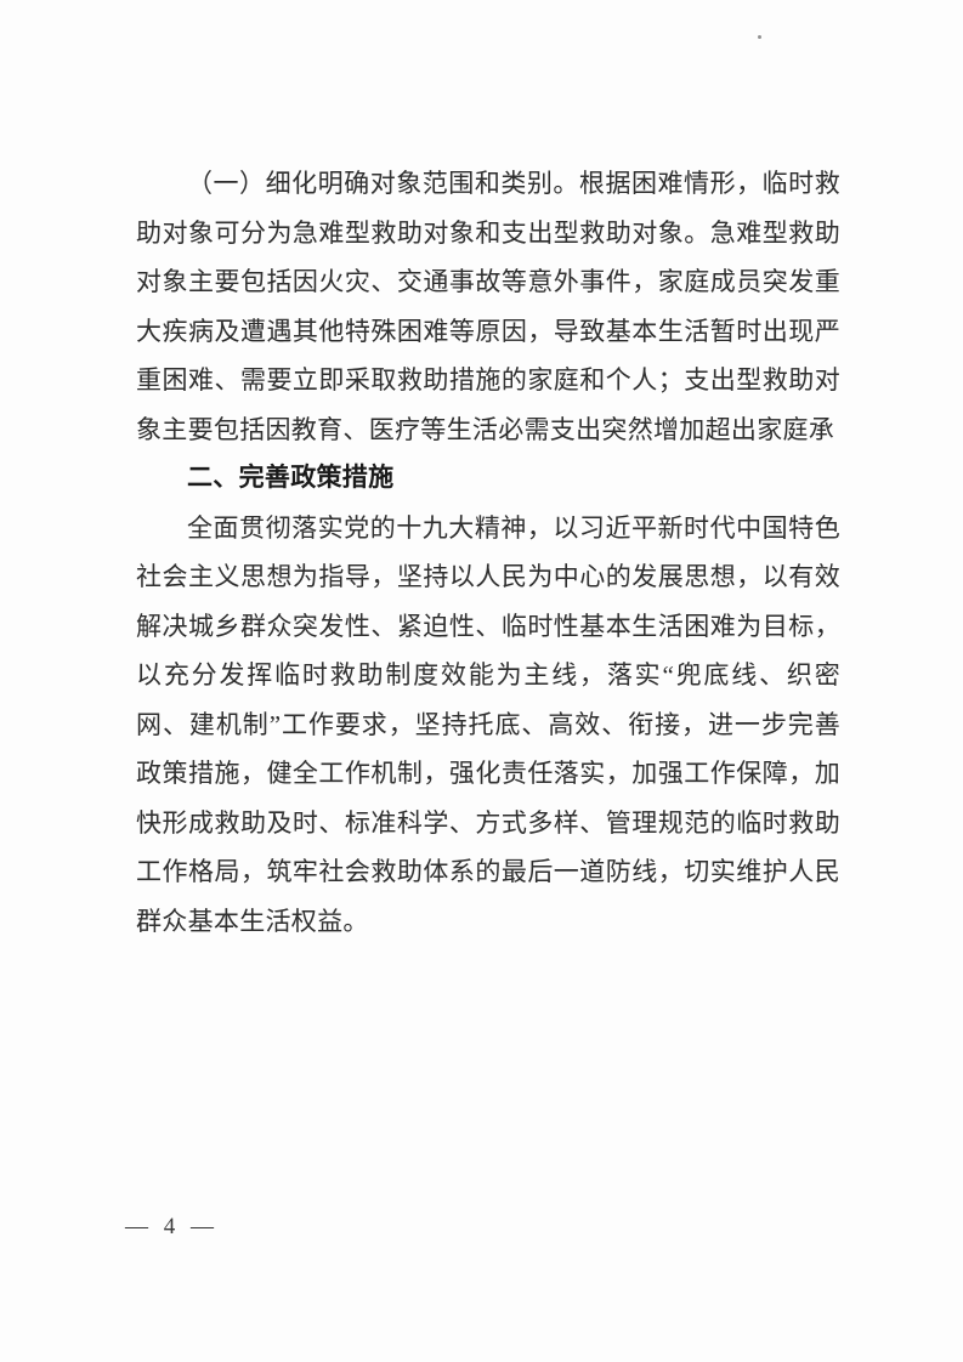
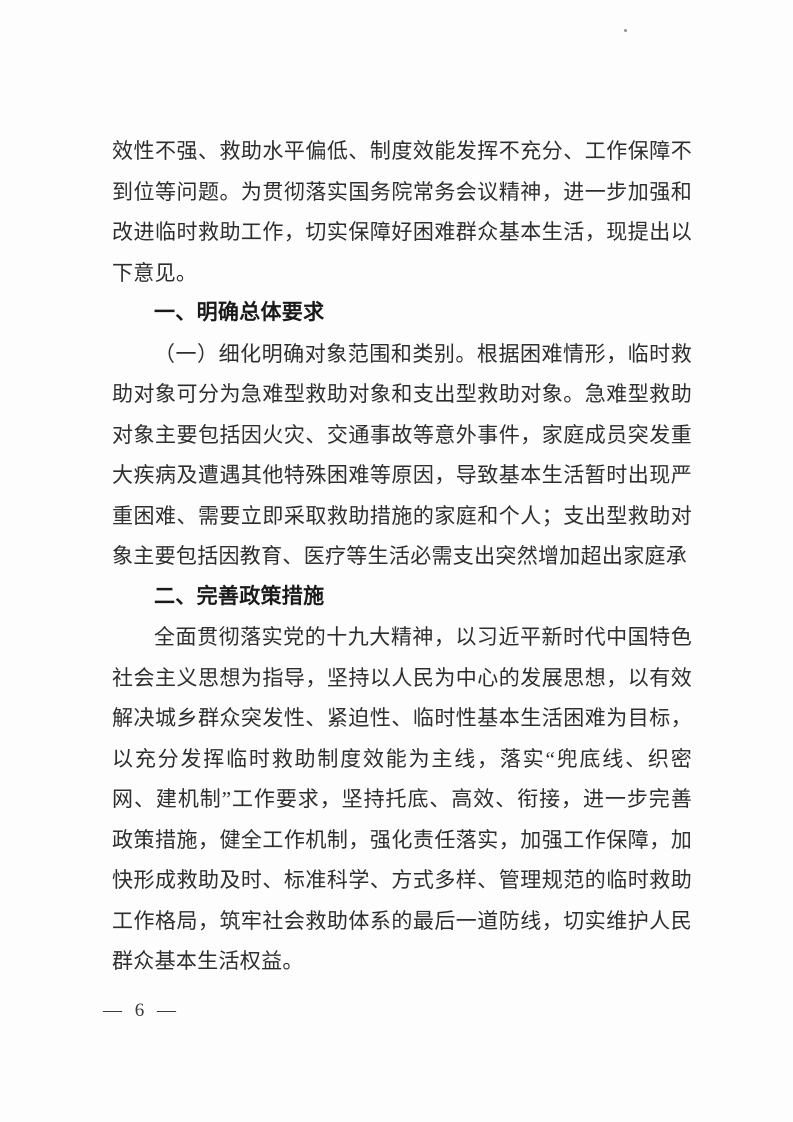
+ 效性不强、救助水平偏低、制度效能发挥不充分、工作保障不到位等问题。为贯彻落实国务院常务会议精神，进一步加强和改进临时救助工作，切实保障好困难群众基本生活，现提出以下意见。
+ 一、明确总体要求
  （一）细化明确对象范围和类别。根据困难情形，临时救助对象可分为急难型救助对象和支出型救助对象。急难型救助对象主要包括因火灾、交通事故等意外事件，家庭成员突发重大疾病及遭遇其他特殊困难等原因，导致基本生活暂时出现严重困难、需要立即采取救助措施的家庭和个人；支出型救助对象主要包括因教育、医疗等生活必需支出突然增加超出家庭承
  二、完善政策措施
  全面贯彻落实党的十九大精神，以习近平新时代中国特色社会主义思想为指导，坚持以人民为中心的发展思想，以有效解决城乡群众突发性、紧迫性、临时性基本生活困难为目标，以充分发挥临时救助制度效能为主线，落实“兜底线、织密网、建机制”工作要求，坚持托底、高效、衔接，进一步完善政策措施，健全工作机制，强化责任落实，加强工作保障，加快形成救助及时、标准科学、方式多样、管理规范的临时救助工作格局，筑牢社会救助体系的最后一道防线，切实维护人民群众基本生活权益。
- — 4 —
+ — 6 —
